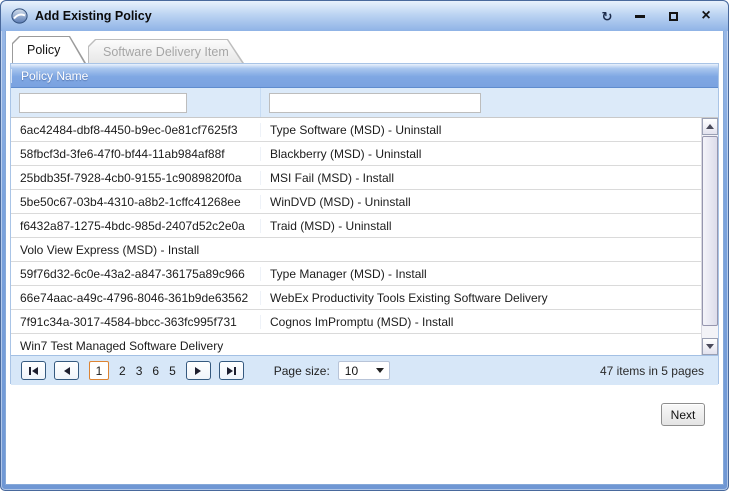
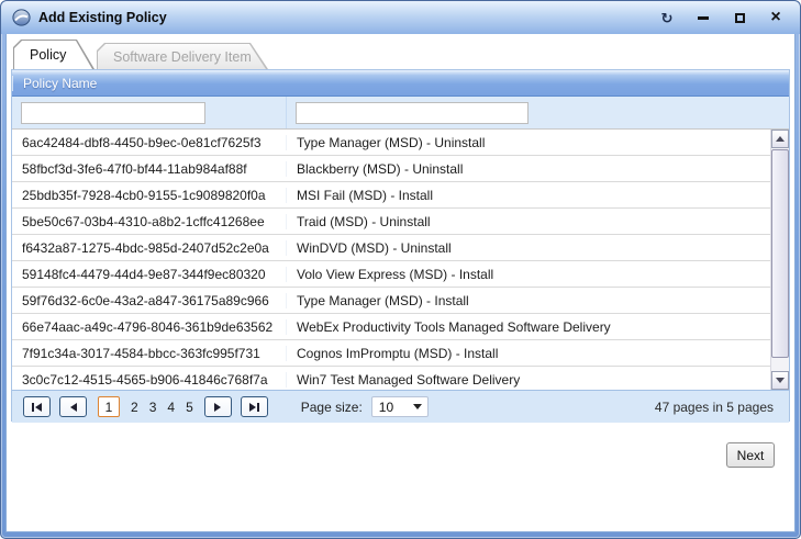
  Add Existing Policy
  ↻
  ×
  Policy
  Software Delivery Item
  Policy Name
  6ac42484-dbf8-4450-b9ec-0e81cf7625f3
- Type Software (MSD) - Uninstall
+ Type Manager (MSD) - Uninstall
  58fbcf3d-3fe6-47f0-bf44-11ab984af88f
  Blackberry (MSD) - Uninstall
  25bdb35f-7928-4cb0-9155-1c9089820f0a
  MSI Fail (MSD) - Install
  5be50c67-03b4-4310-a8b2-1cffc41268ee
- WinDVD (MSD) - Uninstall
+ Traid (MSD) - Uninstall
  f6432a87-1275-4bdc-985d-2407d52c2e0a
- Traid (MSD) - Uninstall
+ WinDVD (MSD) - Uninstall
+ 59148fc4-4479-44d4-9e87-344f9ec80320
  Volo View Express (MSD) - Install
  59f76d32-6c0e-43a2-a847-36175a89c966
  Type Manager (MSD) - Install
  66e74aac-a49c-4796-8046-361b9de63562
- WebEx Productivity Tools Existing Software Delivery
+ WebEx Productivity Tools Managed Software Delivery
  7f91c34a-3017-4584-bbcc-363fc995f731
  Cognos ImPromptu (MSD) - Install
+ 3c0c7c12-4515-4565-b906-41846c768f7a
  Win7 Test Managed Software Delivery
  1
  2
  3
- 6
+ 4
  5
  Page size:
  10
- 47 items in 5 pages
+ 47 pages in 5 pages
  Next
